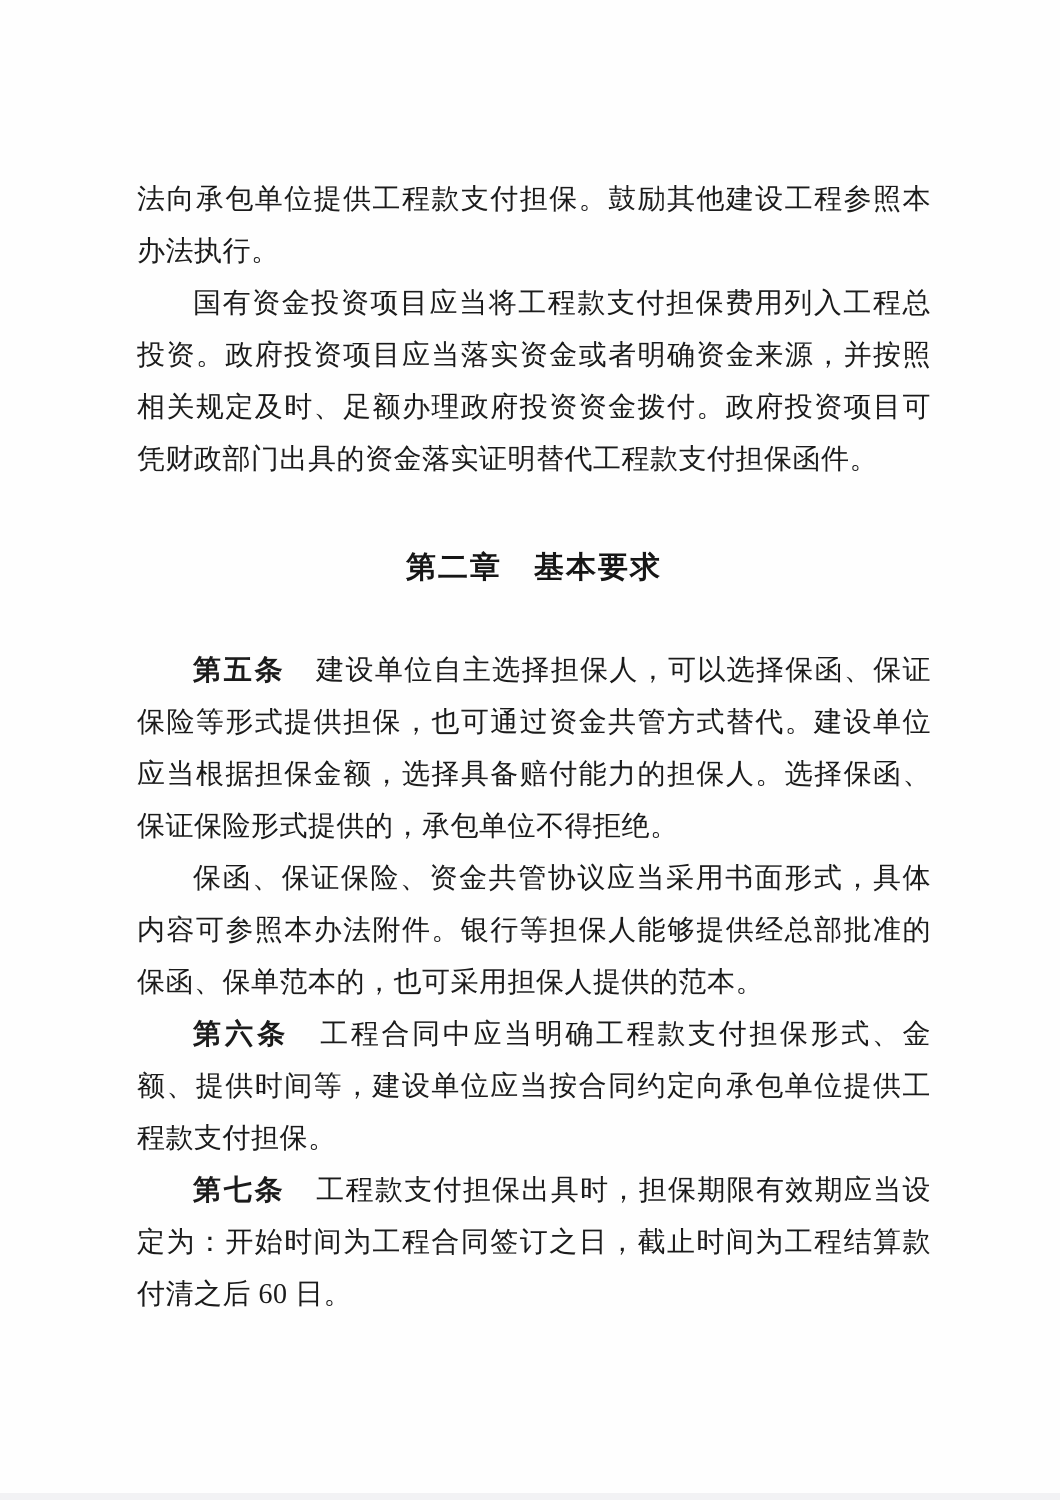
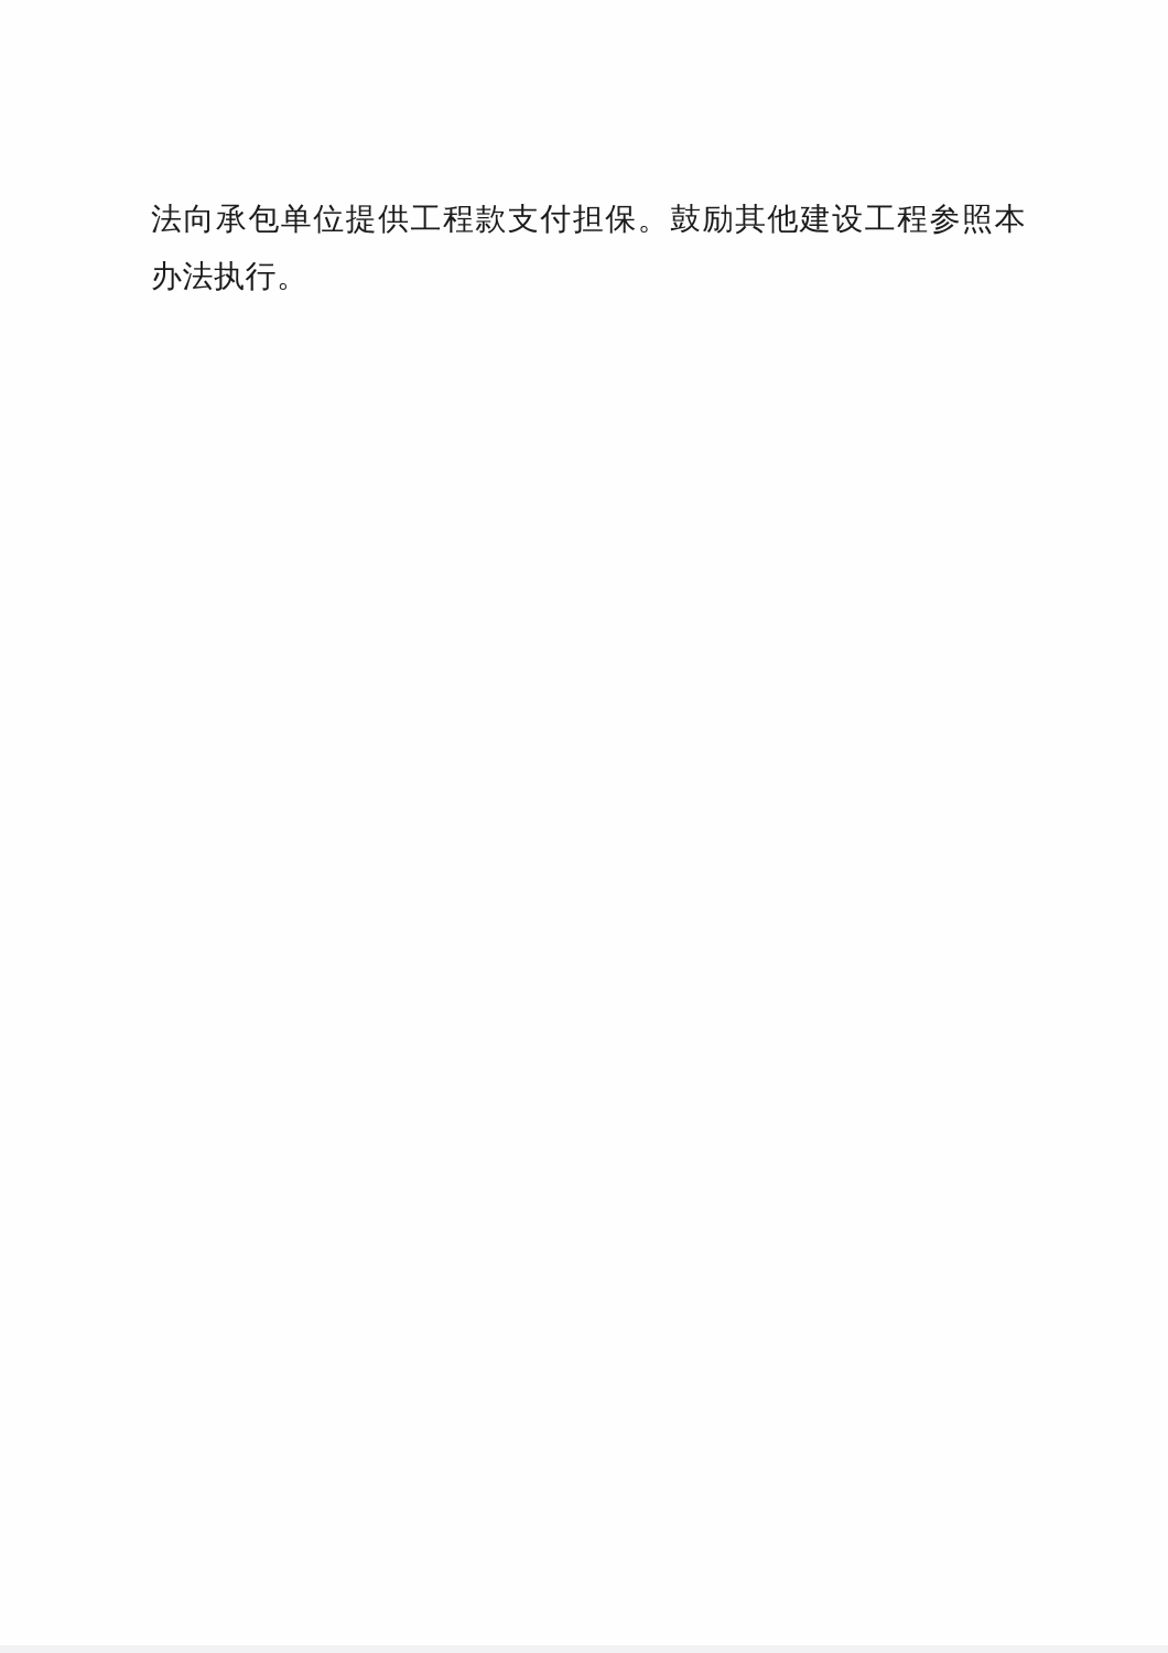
  法向承包单位提供工程款支付担保。鼓励其他建设工程参照本办法执行。
- 国有资金投资项目应当将工程款支付担保费用列入工程总投资。政府投资项目应当落实资金或者明确资金来源，并按照相关规定及时、足额办理政府投资资金拨付。政府投资项目可凭财政部门出具的资金落实证明替代工程款支付担保函件。
- 第二章 基本要求
- 第五条 建设单位自主选择担保人，可以选择保函、保证保险等形式提供担保，也可通过资金共管方式替代。建设单位应当根据担保金额，选择具备赔付能力的担保人。选择保函、保证保险形式提供的，承包单位不得拒绝。
- 保函、保证保险、资金共管协议应当采用书面形式，具体内容可参照本办法附件。银行等担保人能够提供经总部批准的保函、保单范本的，也可采用担保人提供的范本。
- 第六条 工程合同中应当明确工程款支付担保形式、金额、提供时间等，建设单位应当按合同约定向承包单位提供工程款支付担保。
- 第七条 工程款支付担保出具时，担保期限有效期应当设定为：开始时间为工程合同签订之日，截止时间为工程结算款付清之后 60 日。
